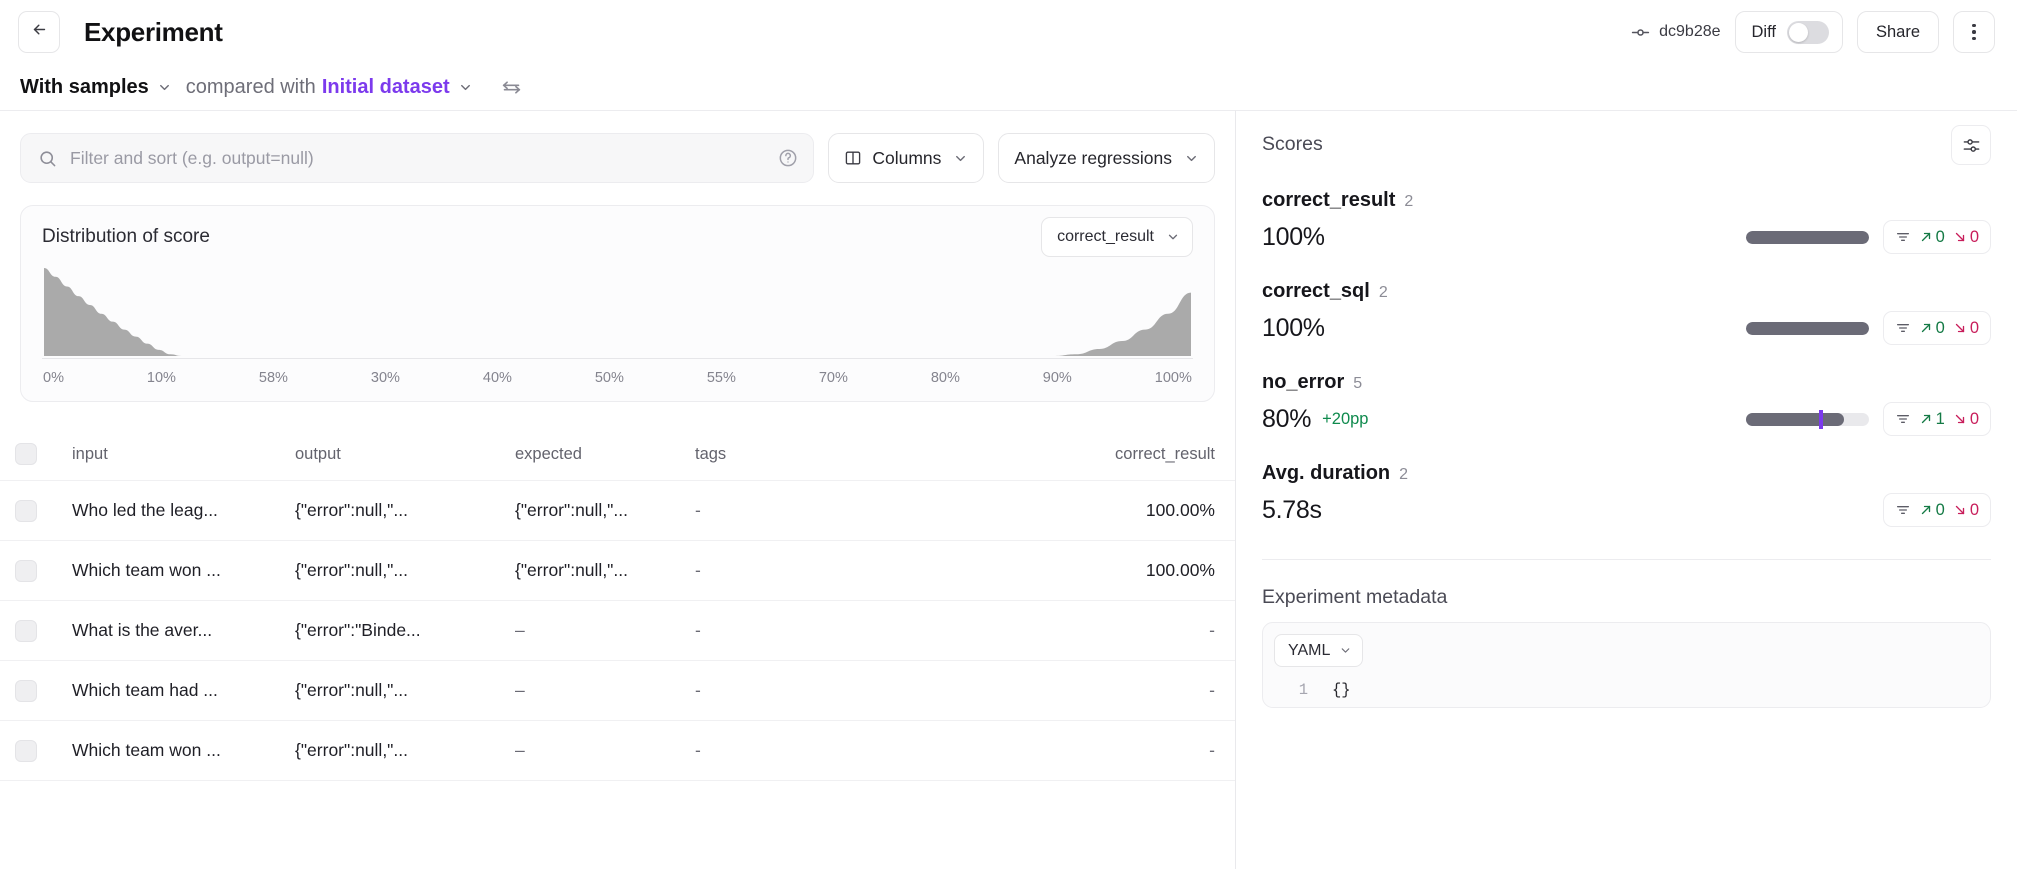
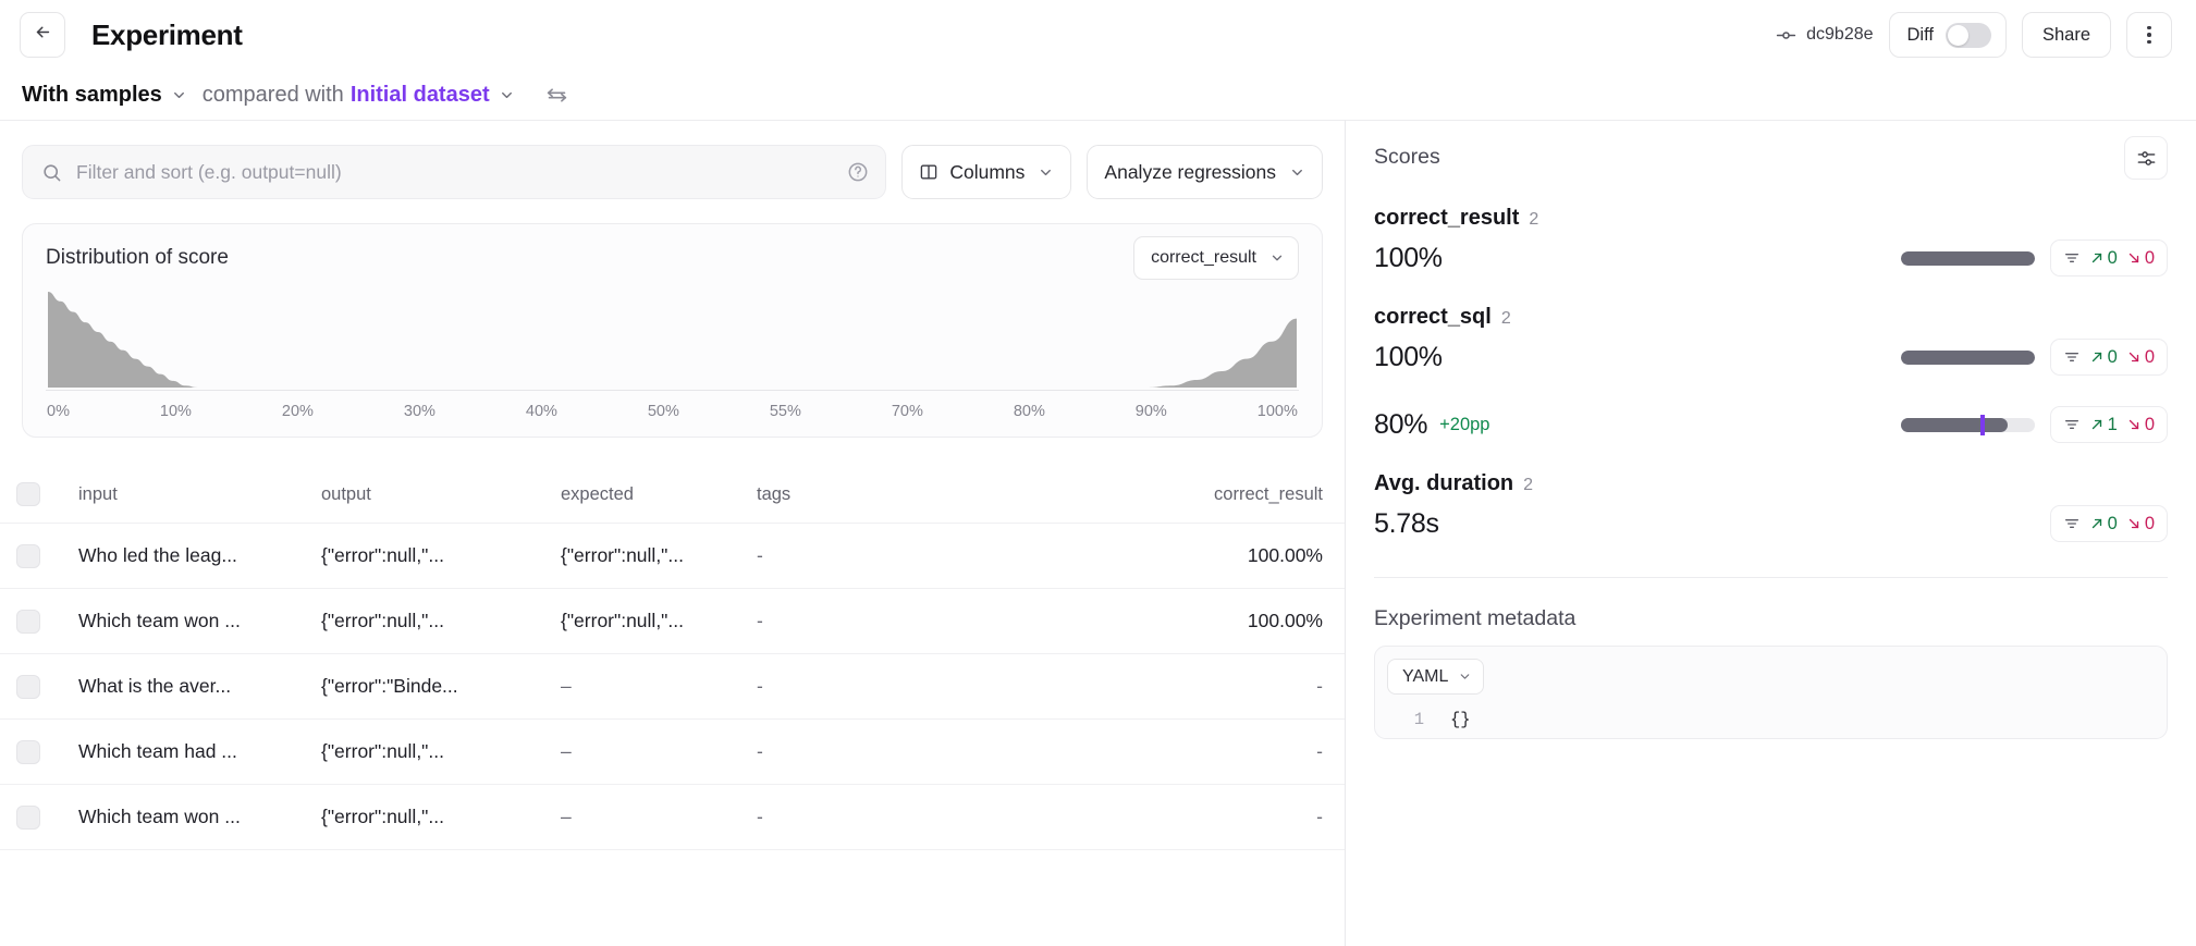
  Experiment
  dc9b28e
  Diff
  Share
  With samples
  compared with
  Initial dataset
  Filter and sort (e.g. output=null)
  Columns
  Analyze regressions
  Distribution of score
  correct_result
  0%
  10%
- 58%
+ 20%
  30%
  40%
  50%
  55%
  70%
  80%
  90%
  100%
  input
  output
  expected
  tags
  correct_result
  Who led the leag...
  {"error":null,"...
  {"error":null,"...
  -
  100.00%
  Which team won ...
  {"error":null,"...
  {"error":null,"...
  -
  100.00%
  What is the aver...
  {"error":"Binde...
  –
  -
  -
  Which team had ...
  {"error":null,"...
  –
  -
  -
  Which team won ...
  {"error":null,"...
  –
  -
  -
  Scores
  correct_result
  2
  100%
  0
  0
  correct_sql
  2
  100%
  0
  0
- no_error
- 5
  80%
  +20pp
  1
  0
  Avg. duration
  2
  5.78s
  0
  0
  Experiment metadata
  YAML
  1
  {}
